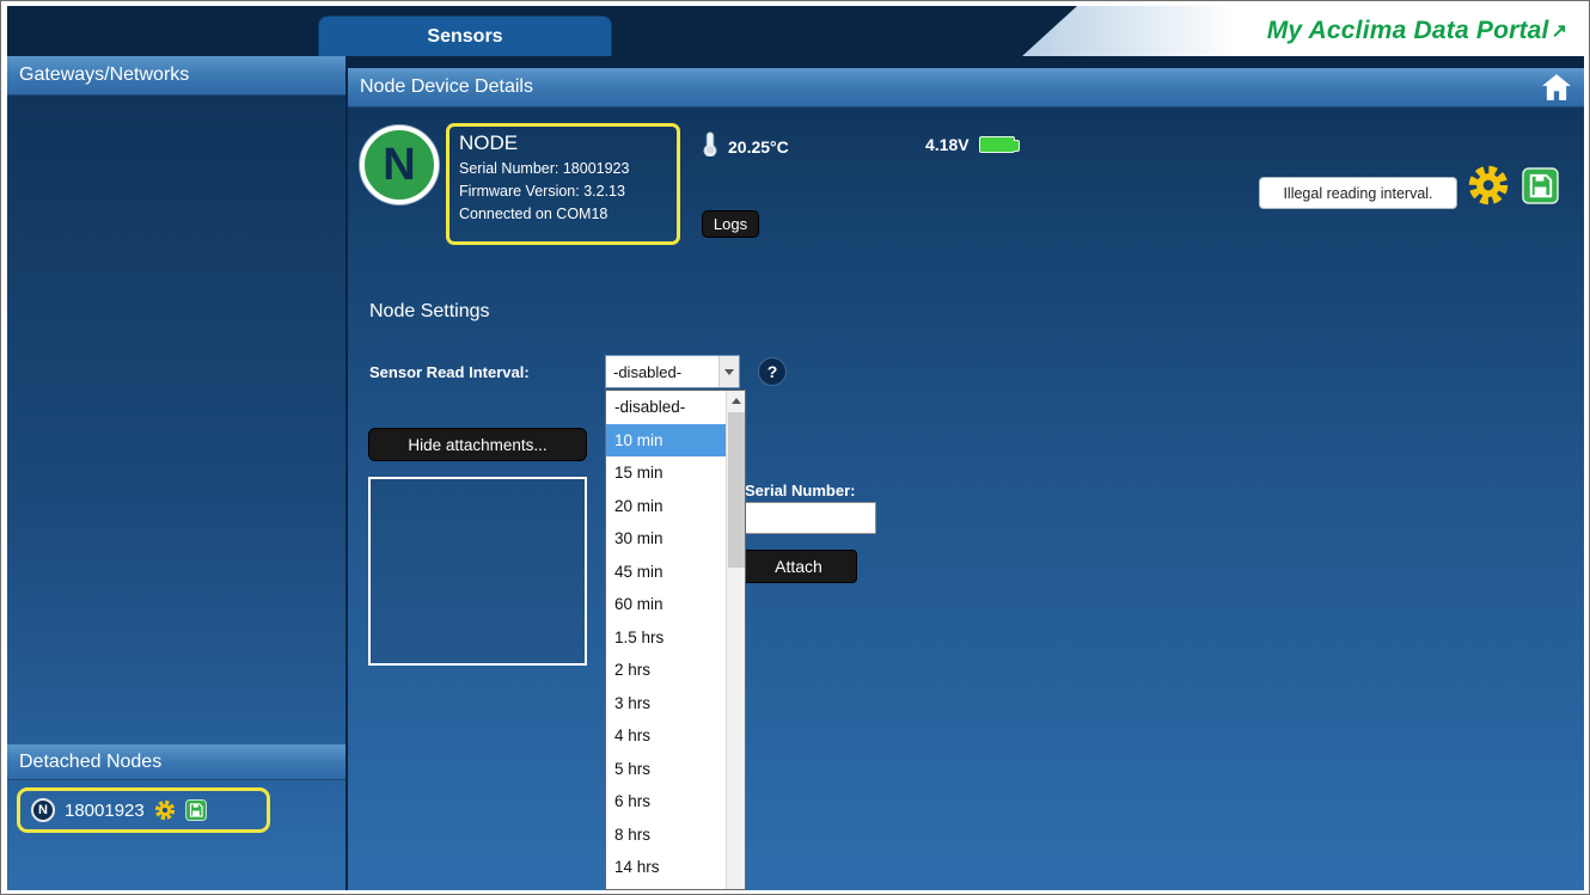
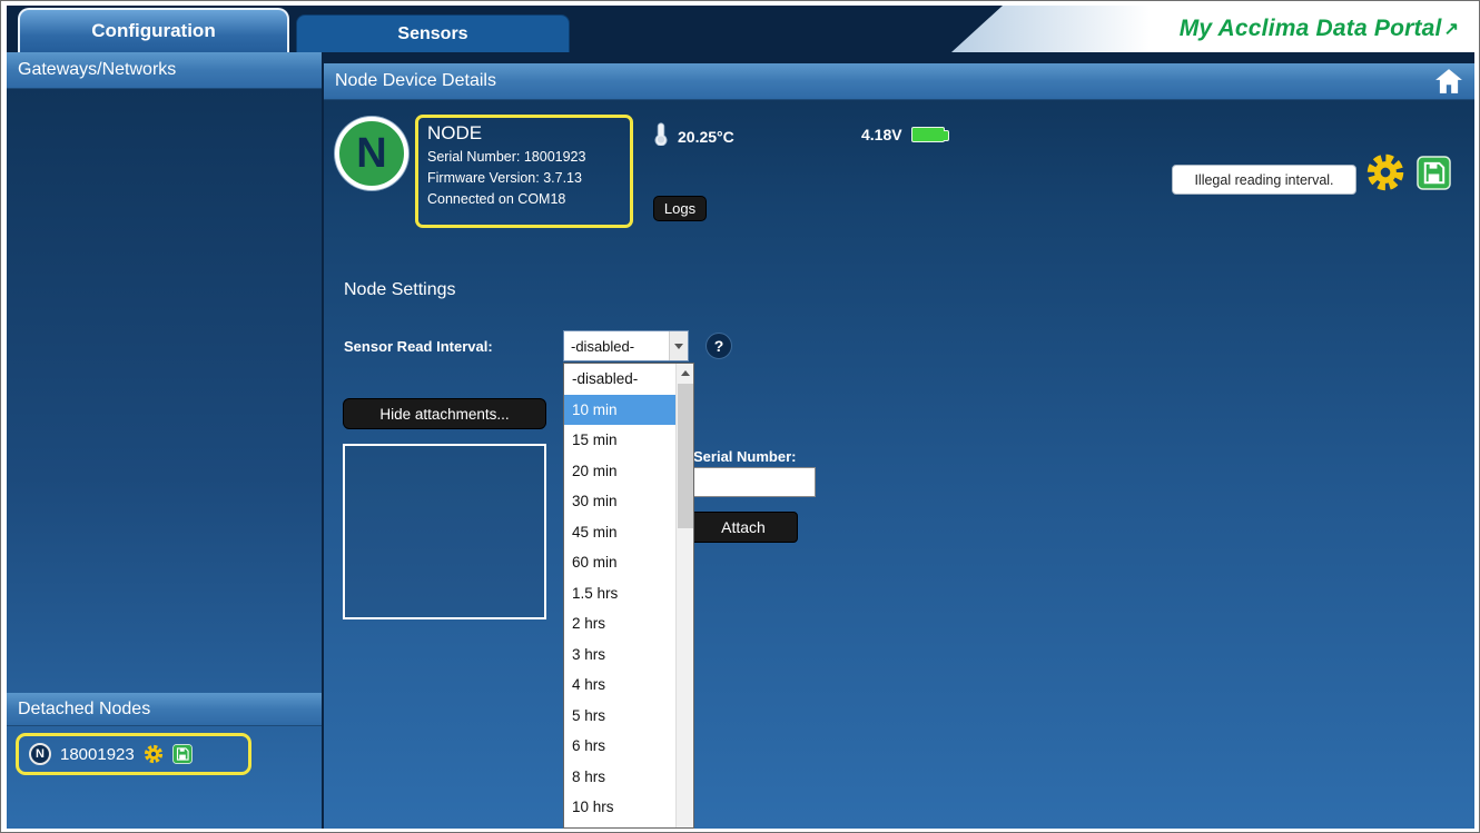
  My Acclima Data Portal
  ↗
+ Configuration
  Sensors
  Gateways/Networks
  Detached Nodes
  N
  18001923
  Node Device Details
  N
  NODE
  Serial Number: 18001923
- Firmware Version: 3.2.13
+ Firmware Version: 3.7.13
  Connected on COM18
  20.25°C
  4.18V
  Logs
  Illegal reading interval.
  Node Settings
  Sensor Read Interval:
  -disabled-
  ?
  -disabled-
  10 min
  15 min
  20 min
  30 min
  45 min
  60 min
  1.5 hrs
  2 hrs
  3 hrs
  4 hrs
  5 hrs
  6 hrs
  8 hrs
- 14 hrs
+ 10 hrs
  Hide attachments...
  Serial Number:
  Attach
